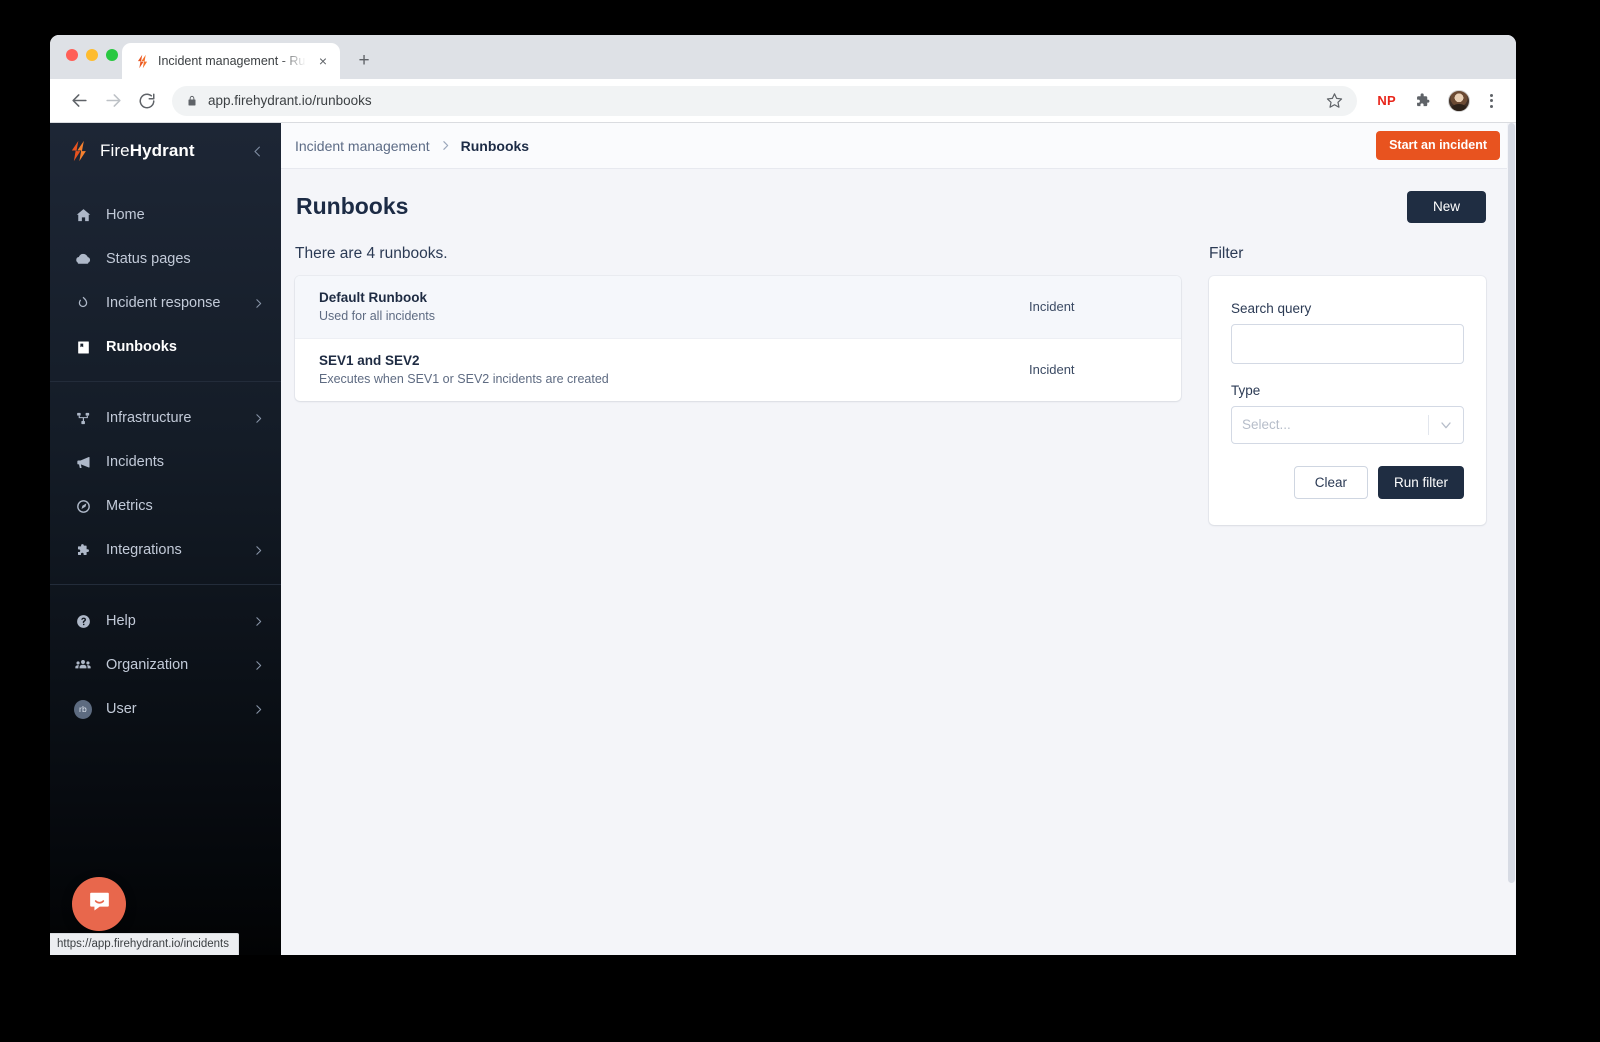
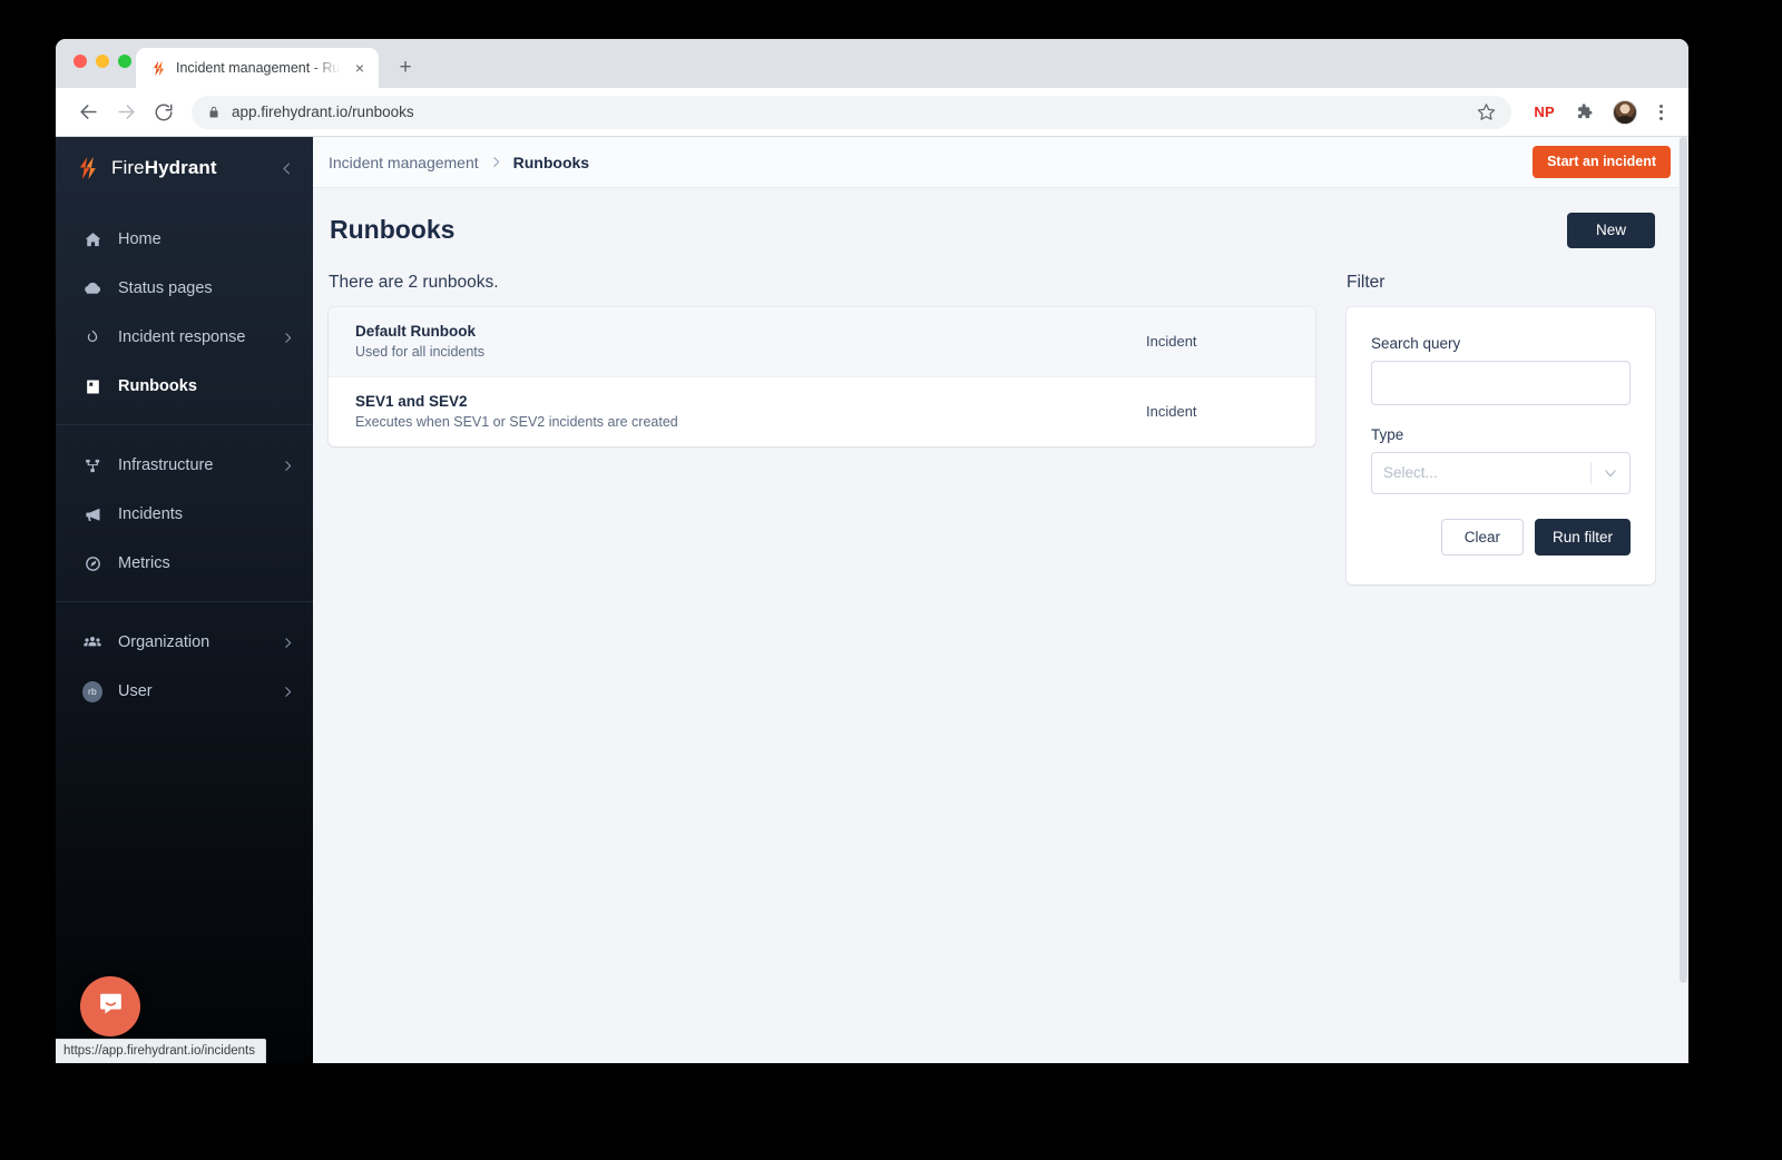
  Incident management - Ru
  ×
  +
  app.firehydrant.io/runbooks
  NP
  FireHydrant
  Home
  Status pages
  Incident response
  Runbooks
  Infrastructure
  Incidents
  Metrics
- Integrations
- Help
  Organization
  rb
  User
  https://app.firehydrant.io/incidents
  Incident management
  Runbooks
  Start an incident
  Runbooks
  New
- There are 4 runbooks.
+ There are 2 runbooks.
  Default Runbook
  Used for all incidents
  Incident
  SEV1 and SEV2
  Executes when SEV1 or SEV2 incidents are created
  Incident
  Filter
  Search query
  Type
  Select...
  Clear
  Run filter
